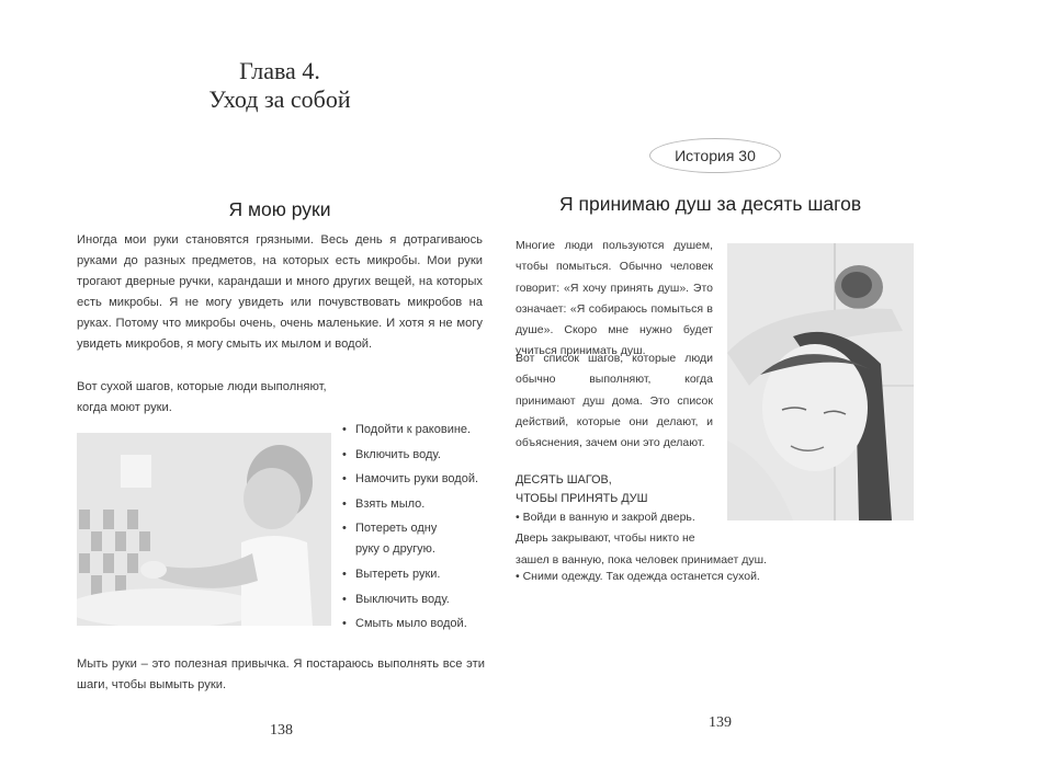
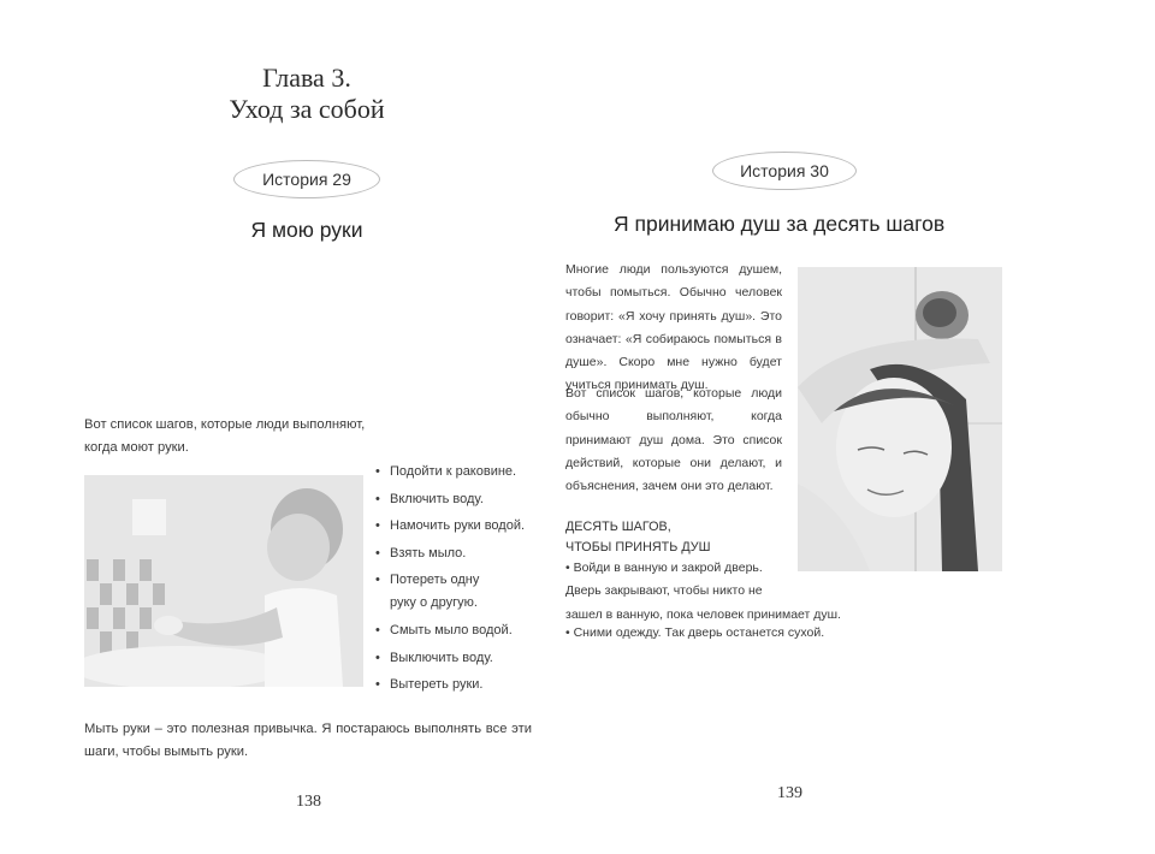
- Глава 4.
+ Глава 3.
  Уход за собой
+ История 29
  Я мою руки
- Иногда мои руки становятся грязными. Весь день я дотрагиваюсь руками до разных предметов, на которых есть микробы. Мои руки трогают дверные ручки, карандаши и много других вещей, на которых есть микробы. Я не могу увидеть или почувствовать микробов на руках. Потому что микробы очень, очень маленькие. И хотя я не могу увидеть микробов, я могу смыть их мылом и водой.
- Вот сухой шагов, которые люди выполняют,
+ Вот список шагов, которые люди выполняют,
  когда моют руки.
  Подойти к раковине.
  Включить воду.
  Намочить руки водой.
  Взять мыло.
  Потереть одну руку о другую.
- Вытереть руки.
+ Смыть мыло водой.
  Выключить воду.
- Смыть мыло водой.
+ Вытереть руки.
  Мыть руки – это полезная привычка. Я постараюсь выполнять все эти шаги, чтобы вымыть руки.
  138
  История 30
  Я принимаю душ за десять шагов
  Многие люди пользуются душем, чтобы помыться. Обычно человек говорит: «Я хочу принять душ». Это означает: «Я собираюсь помыться в душе». Скоро мне нужно будет учиться принимать душ.
  Вот список шагов, которые люди обычно выполняют, когда принимают душ дома. Это список действий, которые они делают, и объяснения, зачем они это делают.
  ДЕСЯТЬ ШАГОВ,
  ЧТОБЫ ПРИНЯТЬ ДУШ
  • Войди в ванную и закрой дверь.
  Дверь закрывают, чтобы никто не
  зашел в ванную, пока человек принимает душ.
- • Сними одежду. Так одежда останется сухой.
+ • Сними одежду. Так дверь останется сухой.
  139
